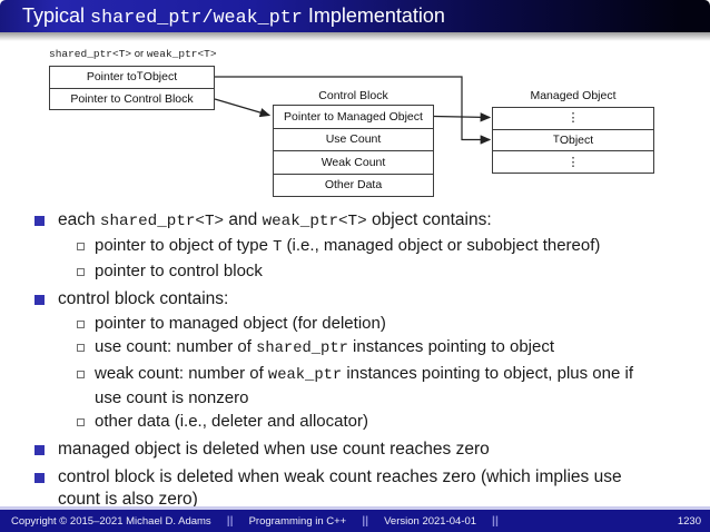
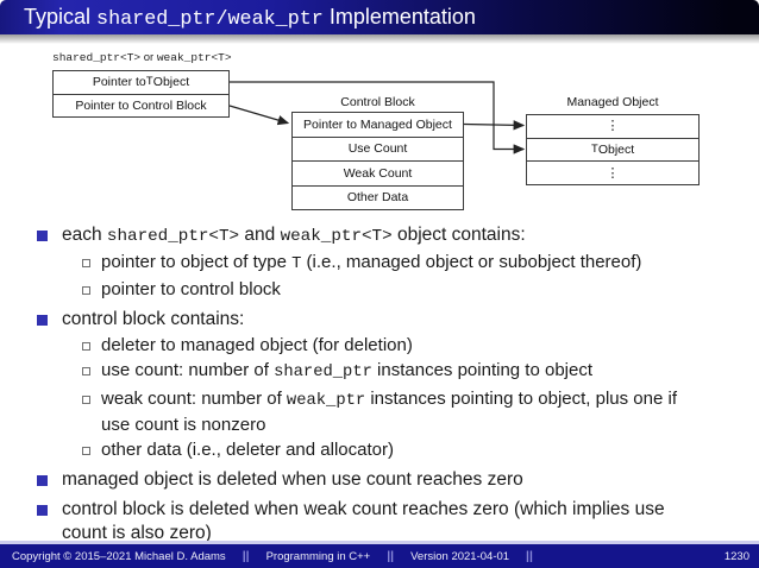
  Typical shared_ptr/weak_ptr Implementation
  shared_ptr<T> or weak_ptr<T>
  Pointer to
  T
  Object
  Pointer to Control Block
  Control Block
  Pointer to Managed Object
  Use Count
  Weak Count
  Other Data
  Managed Object
  ⋮
  T
  Object
  ⋮
  each shared_ptr<T> and weak_ptr<T> object contains:
  pointer to object of type T (i.e., managed object or subobject thereof)
  pointer to control block
  control block contains:
- pointer to managed object (for deletion)
+ deleter to managed object (for deletion)
  use count: number of shared_ptr instances pointing to object
  weak count: number of weak_ptr instances pointing to object, plus one if
  use count is nonzero
  other data (i.e., deleter and allocator)
  managed object is deleted when use count reaches zero
  control block is deleted when weak count reaches zero (which implies use
  count is also zero)
  Copyright © 2015–2021 Michael D. Adams
  ||
  Programming in C++
  ||
  Version 2021-04-01
  ||
  1230
